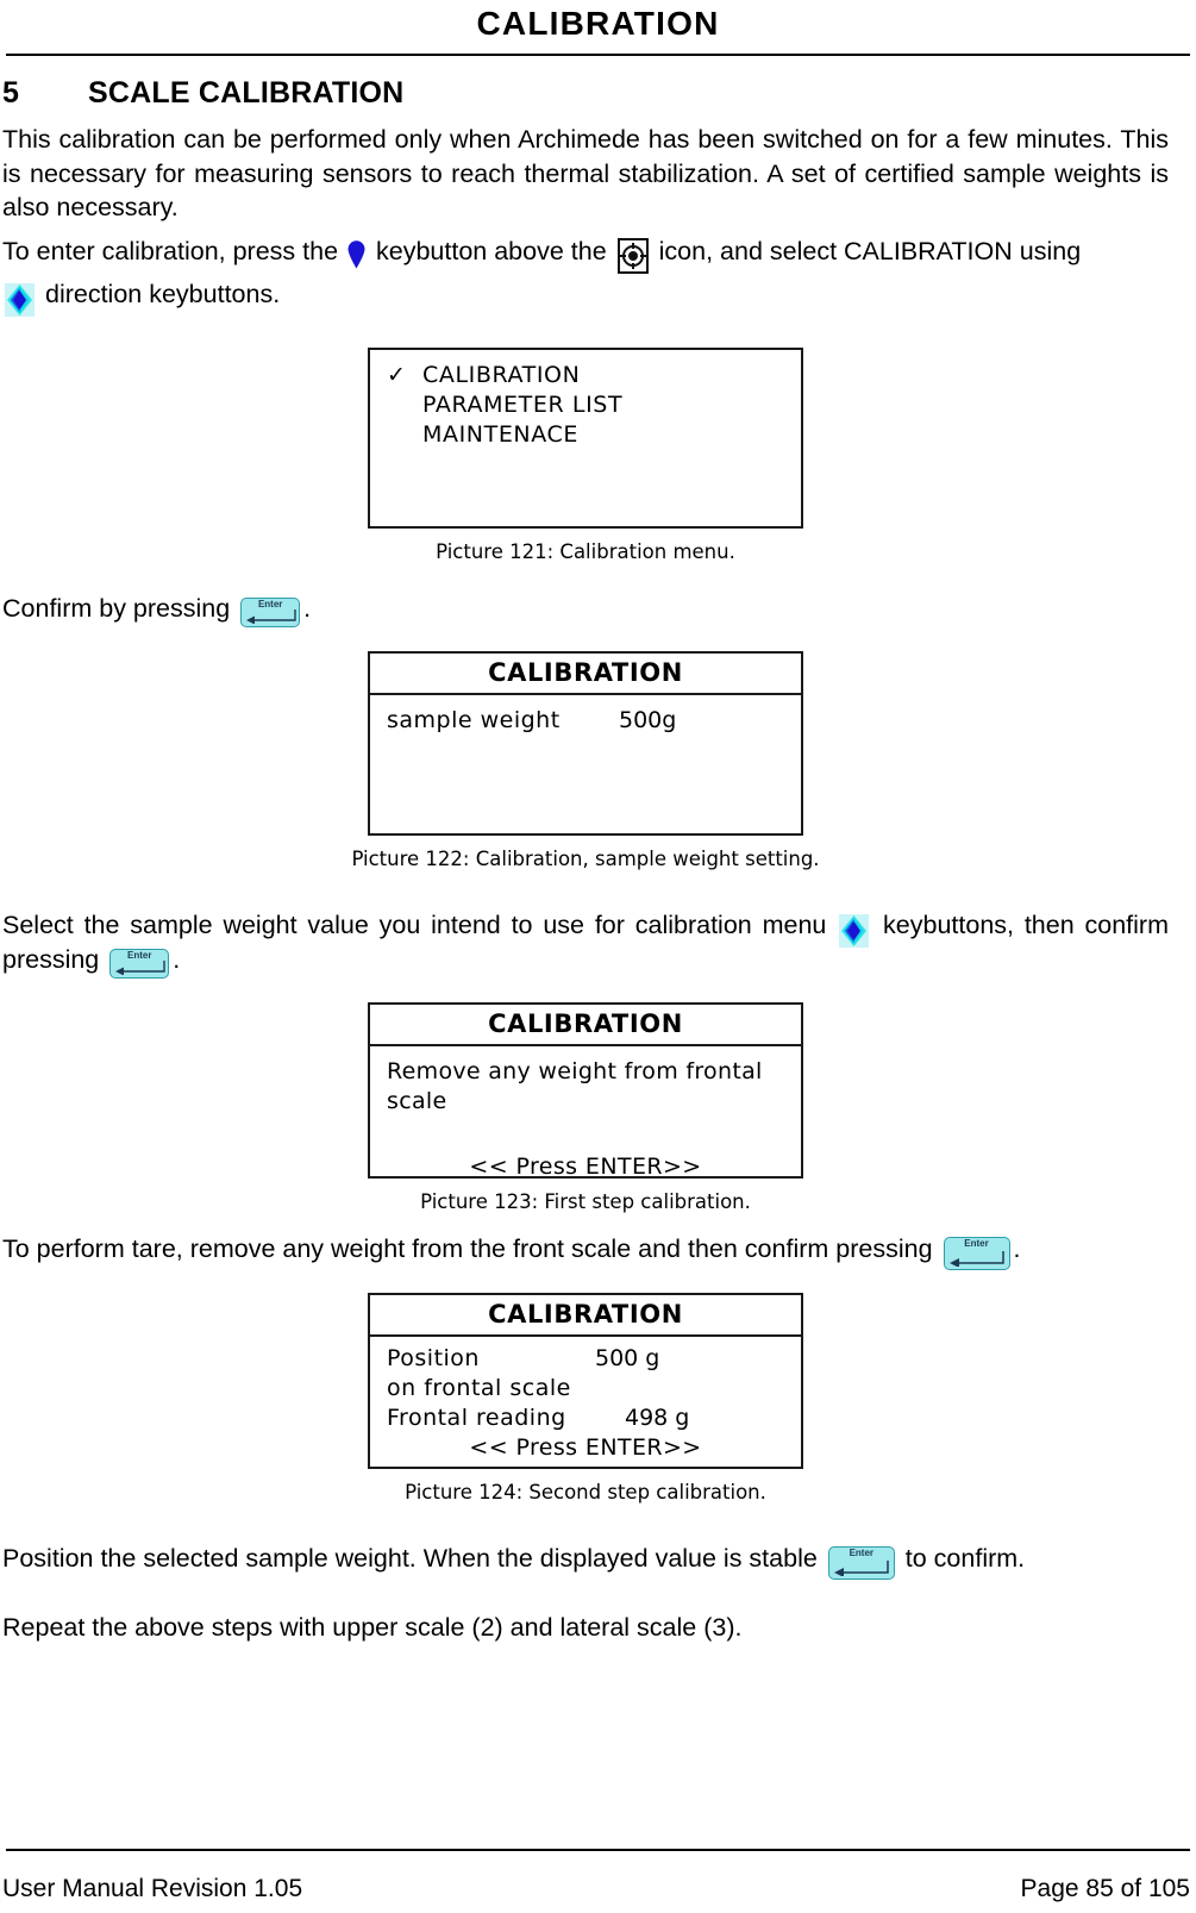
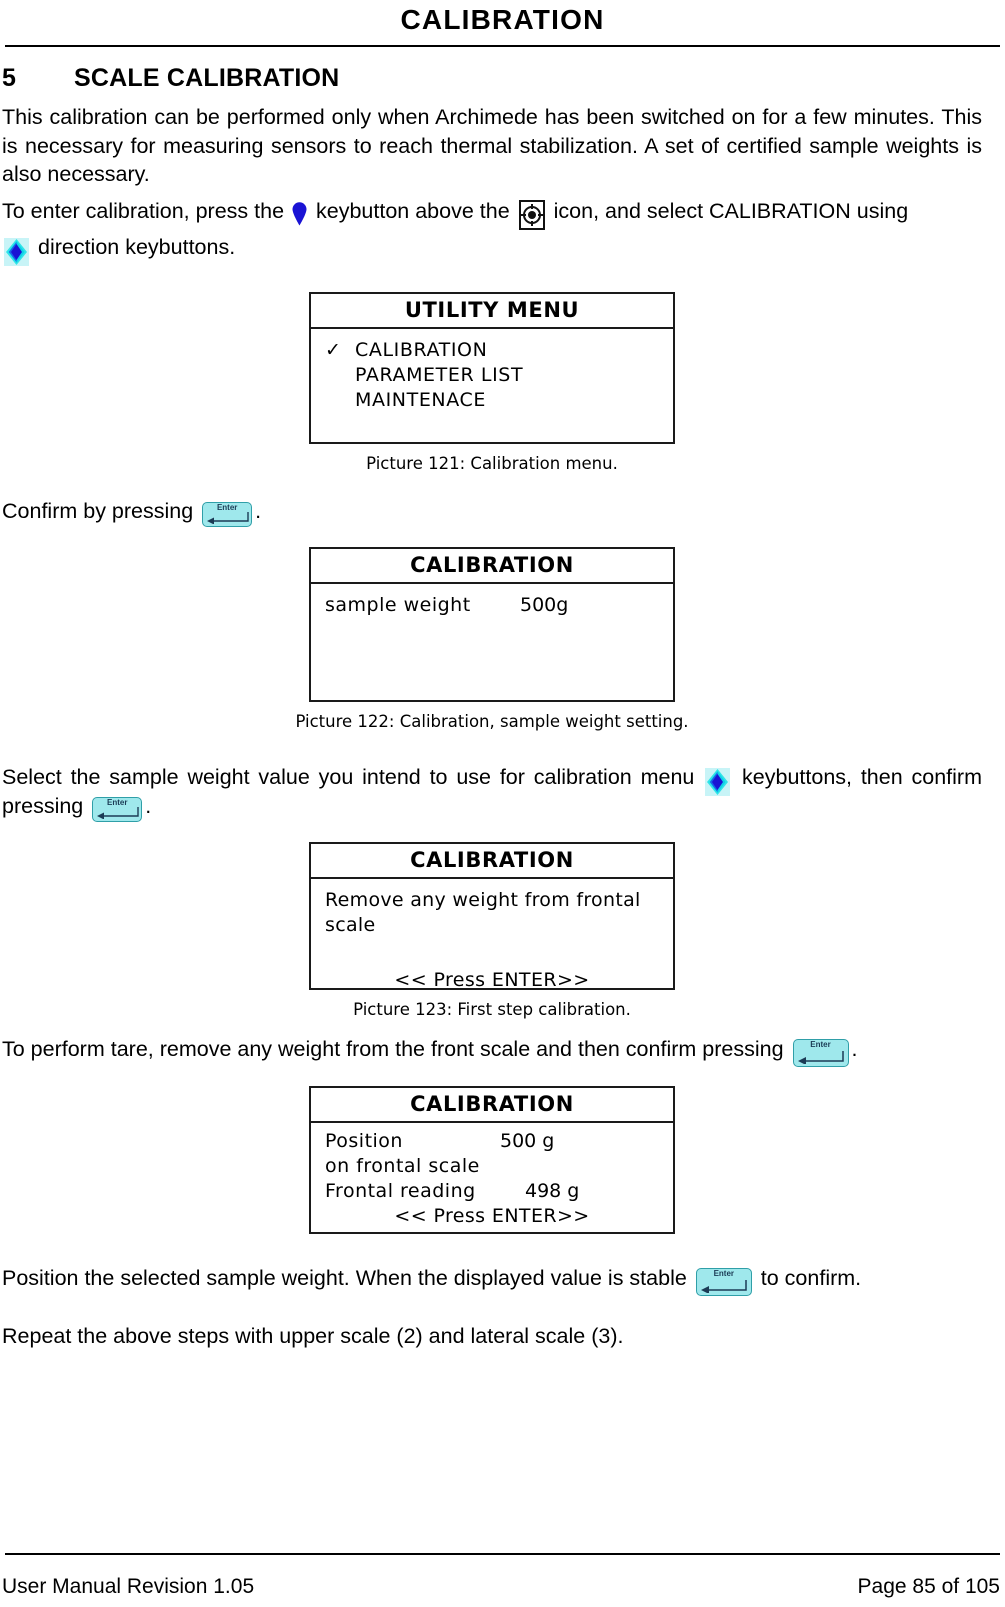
  CALIBRATION
  5
  SCALE CALIBRATION
  This calibration can be performed only when Archimede has been switched on for a few minutes. This is necessary for measuring sensors to reach thermal stabilization. A set of certified sample weights is also necessary.
  To enter calibration, press the keybutton above the icon, and select CALIBRATION using
  direction keybuttons.
+ UTILITY MENU
  ✓
  CALIBRATION
  PARAMETER LIST
  MAINTENACE
  Picture 121: Calibration menu.
  Confirm by pressing
  Enter
  .
  CALIBRATION
  sample weight
  500g
  Picture 122: Calibration, sample weight setting.
  Select the sample weight value you intend to use for calibration menu keybuttons, then confirm pressing
  Enter
  .
  CALIBRATION
  Remove any weight from frontal scale
  << Press ENTER>>
  Picture 123: First step calibration.
  To perform tare, remove any weight from the front scale and then confirm pressing
  Enter
  .
  CALIBRATION
  Position
  500 g
  on frontal scale
  Frontal reading
  498 g
  << Press ENTER>>
- Picture 124: Second step calibration.
  Position the selected sample weight. When the displayed value is stable
  Enter
  to confirm.
  Repeat the above steps with upper scale (2) and lateral scale (3).
  User Manual Revision 1.05
  Page 85 of 105
